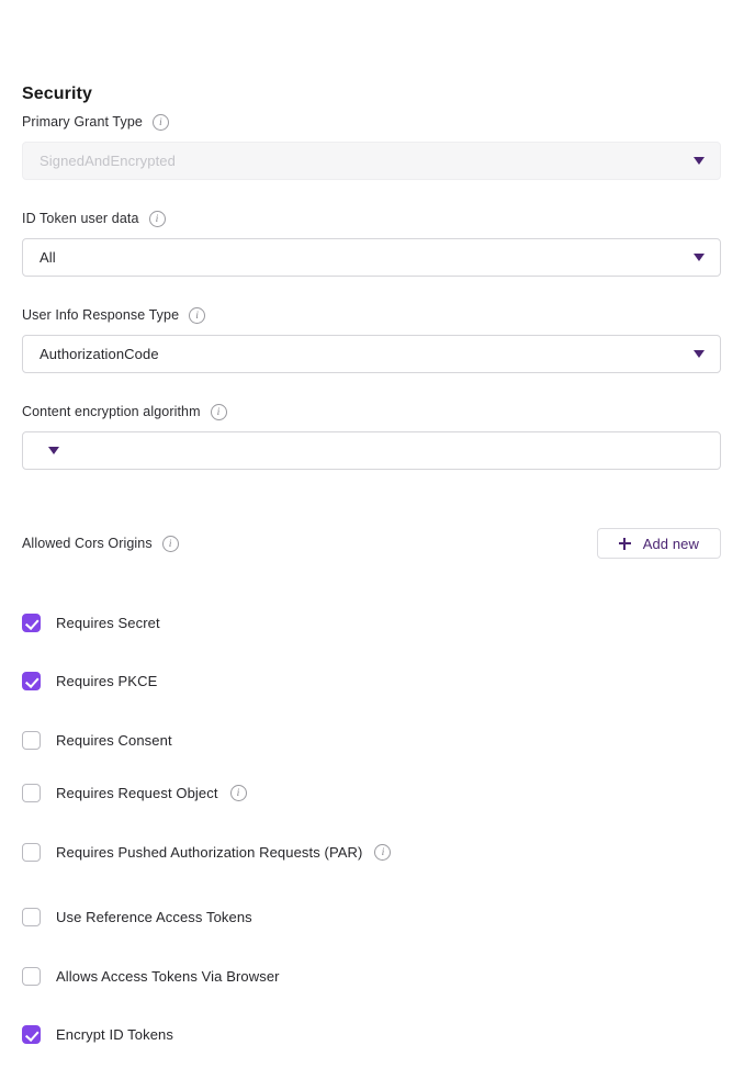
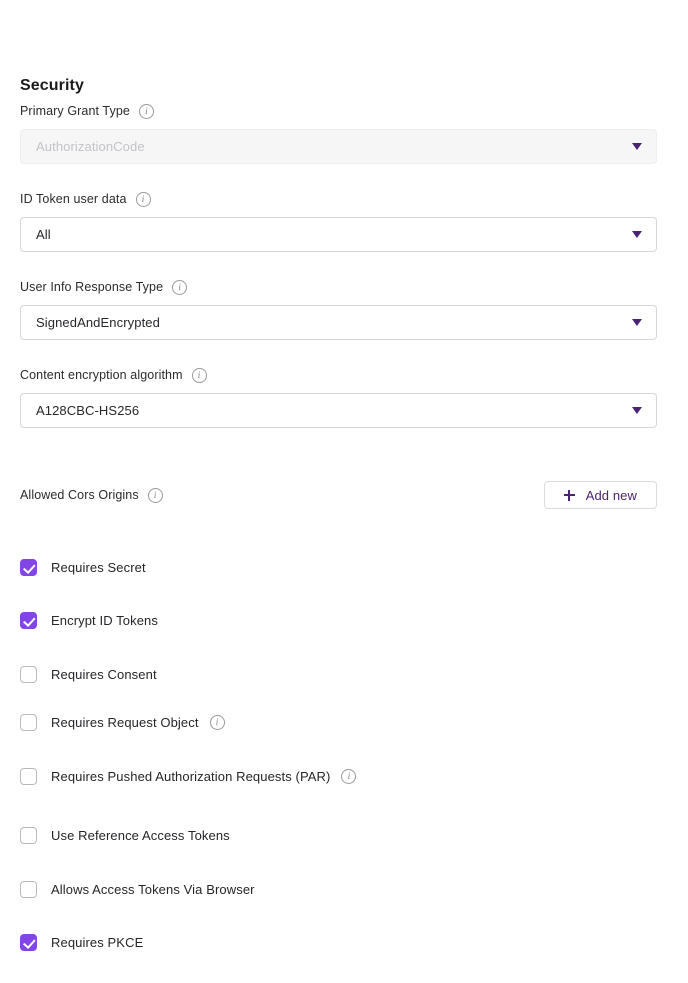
  Security
  Primary Grant Type
- SignedAndEncrypted
+ AuthorizationCode
  ID Token user data
  All
  User Info Response Type
- AuthorizationCode
+ SignedAndEncrypted
  Content encryption algorithm
+ A128CBC-HS256
  Allowed Cors Origins
  Add new
  Requires Secret
- Requires PKCE
+ Encrypt ID Tokens
  Requires Consent
  Requires Request Object
  Requires Pushed Authorization Requests (PAR)
  Use Reference Access Tokens
  Allows Access Tokens Via Browser
- Encrypt ID Tokens
+ Requires PKCE
